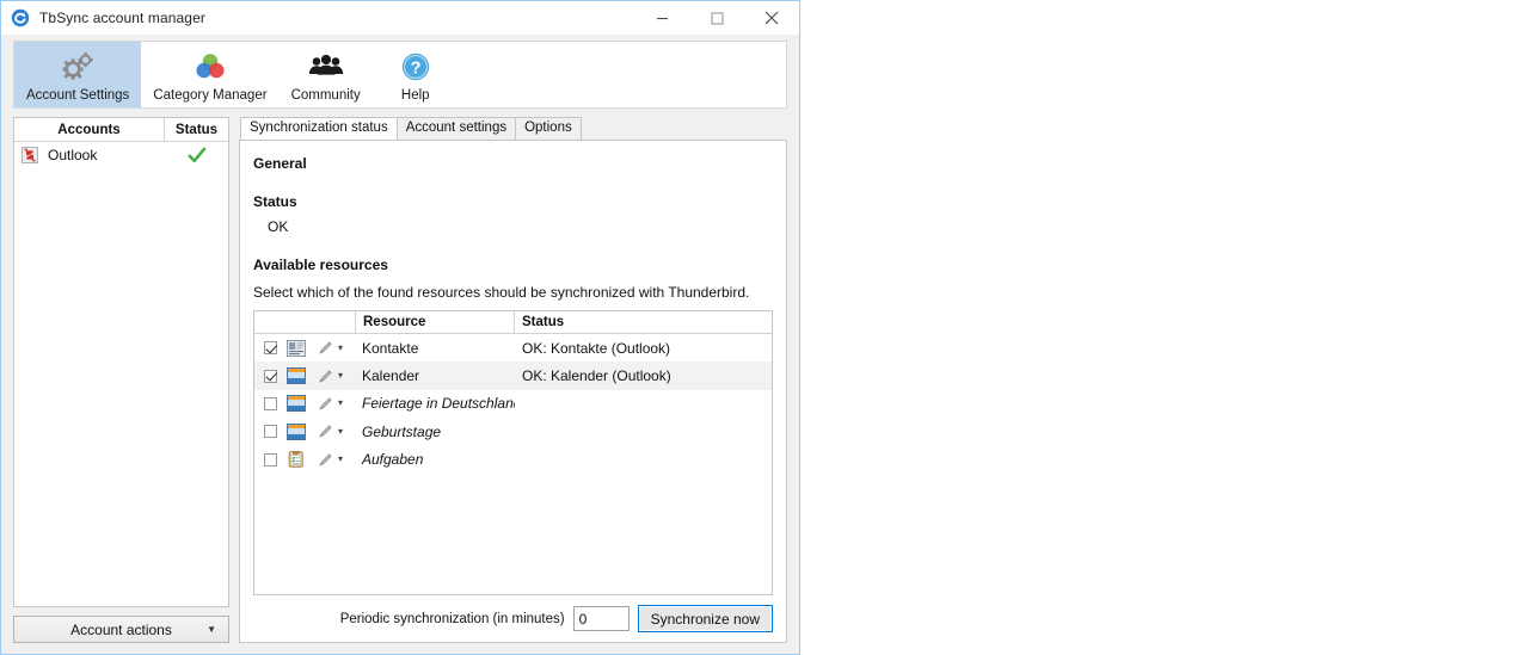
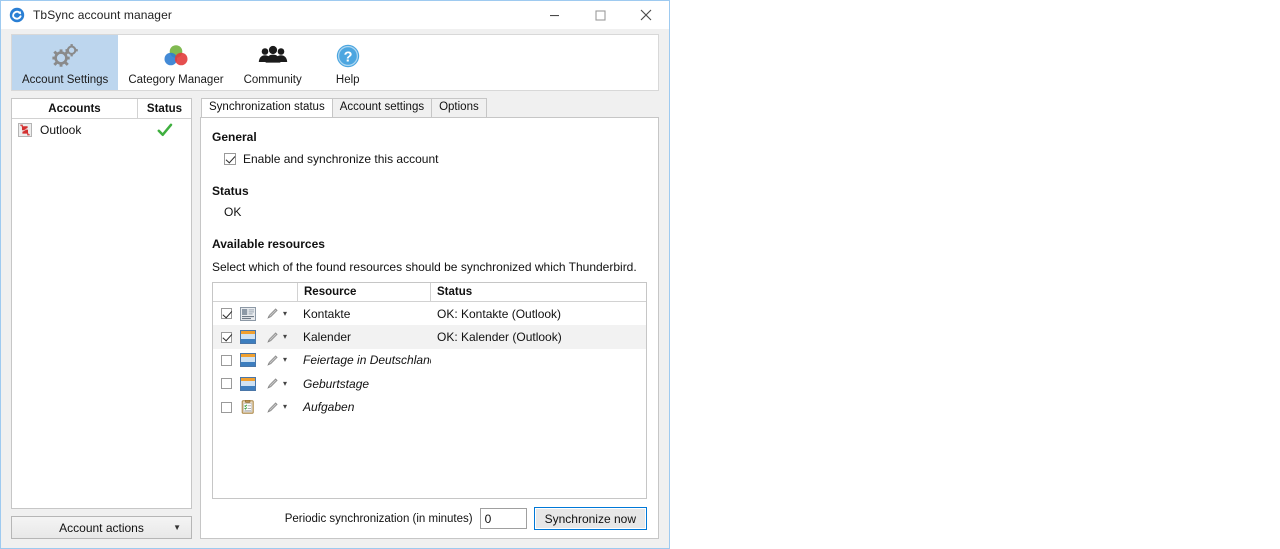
  TbSync account manager
  Account Settings
  Category Manager
  Community
  ?
  Help
  Accounts
  Status
  Outlook
  Account actions
  ▼
  Synchronization status
  Account settings
  Options
  General
+ Enable and synchronize this account
  Status
  OK
  Available resources
- Select which of the found resources should be synchronized with Thunderbird.
+ Select which of the found resources should be synchronized which Thunderbird.
  Resource
  Status
  ▾
  Kontakte
  OK: Kontakte (Outlook)
  ▾
  Kalender
  OK: Kalender (Outlook)
  ▾
  Feiertage in Deutschlan
  ▾
  Geburtstage
  ▾
  Aufgaben
  Periodic synchronization (in minutes)
  0
  Synchronize now
